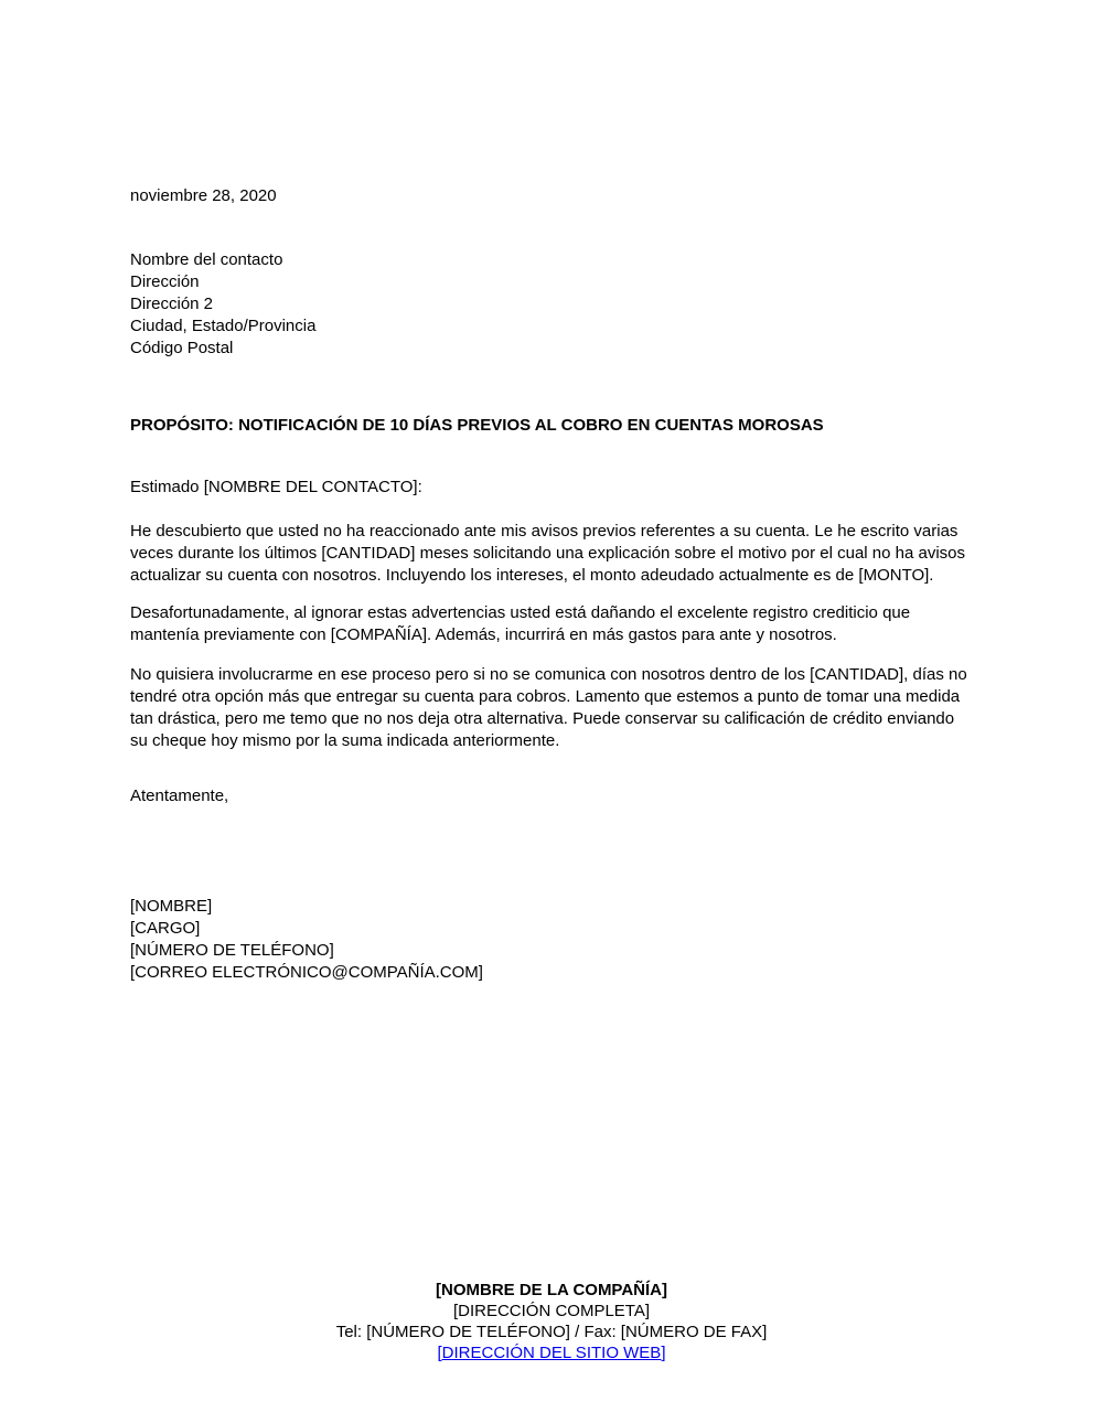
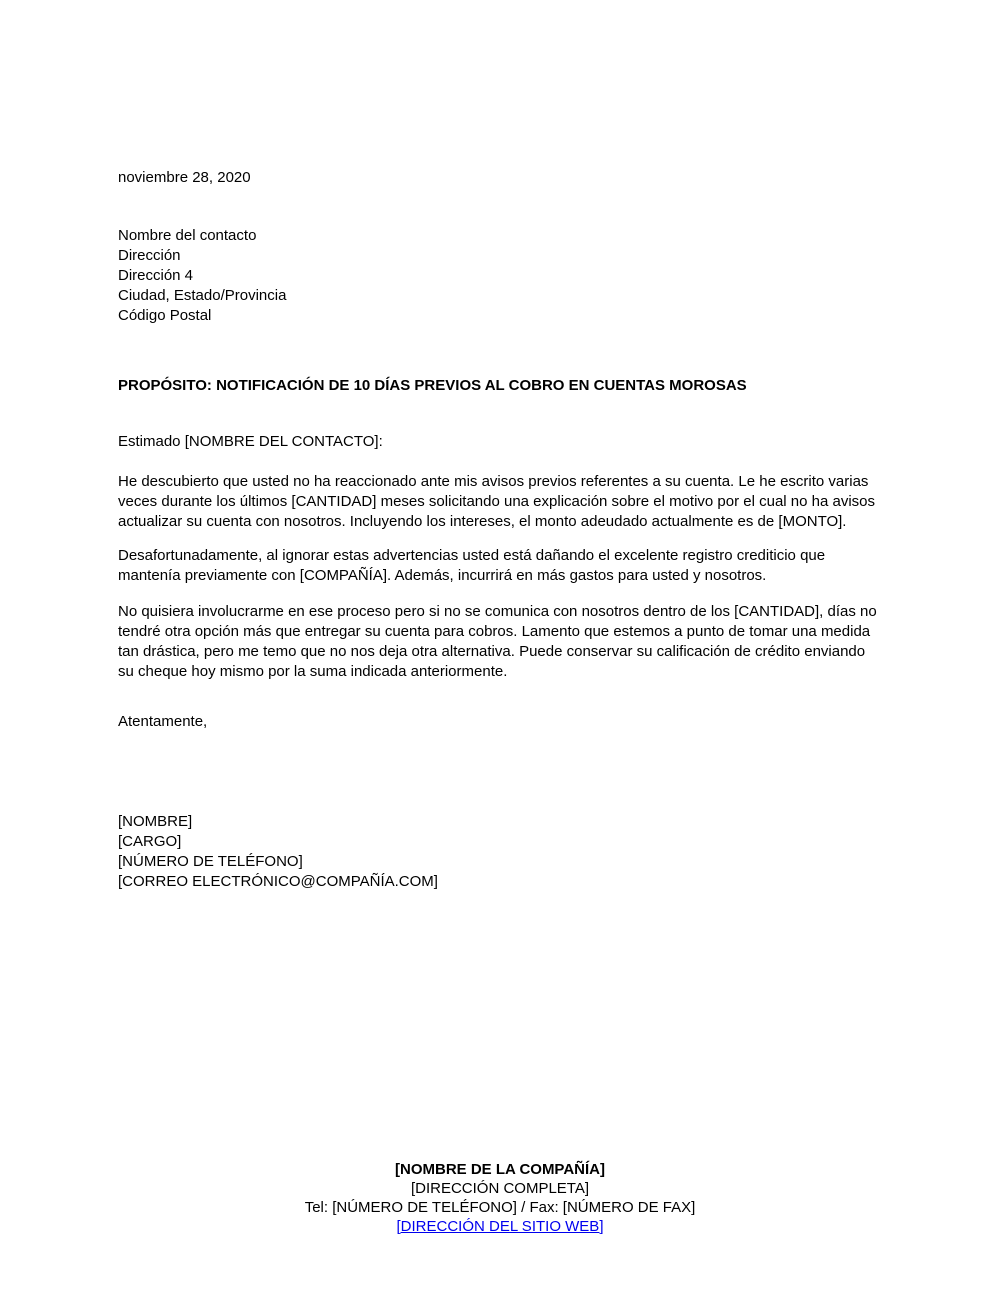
  noviembre 28, 2020
  Nombre del contacto
  Dirección
- Dirección 2
+ Dirección 4
  Ciudad, Estado/Provincia
  Código Postal
  PROPÓSITO: NOTIFICACIÓN DE 10 DÍAS PREVIOS AL COBRO EN CUENTAS MOROSAS
  Estimado [NOMBRE DEL CONTACTO]:
  He descubierto que usted no ha reaccionado ante mis avisos previos referentes a su cuenta. Le he escrito varias veces durante los últimos [CANTIDAD] meses solicitando una explicación sobre el motivo por el cual no ha avisos actualizar su cuenta con nosotros. Incluyendo los intereses, el monto adeudado actualmente es de [MONTO].
- Desafortunadamente, al ignorar estas advertencias usted está dañando el excelente registro crediticio que mantenía previamente con [COMPAÑÍA]. Además, incurrirá en más gastos para ante y nosotros.
+ Desafortunadamente, al ignorar estas advertencias usted está dañando el excelente registro crediticio que mantenía previamente con [COMPAÑÍA]. Además, incurrirá en más gastos para usted y nosotros.
  No quisiera involucrarme en ese proceso pero si no se comunica con nosotros dentro de los [CANTIDAD], días no tendré otra opción más que entregar su cuenta para cobros. Lamento que estemos a punto de tomar una medida tan drástica, pero me temo que no nos deja otra alternativa. Puede conservar su calificación de crédito enviando su cheque hoy mismo por la suma indicada anteriormente.
  Atentamente,
  [NOMBRE]
  [CARGO]
  [NÚMERO DE TELÉFONO]
  [CORREO ELECTRÓNICO@COMPAÑÍA.COM]
  [NOMBRE DE LA COMPAÑÍA]
  [DIRECCIÓN COMPLETA]
  Tel: [NÚMERO DE TELÉFONO] / Fax: [NÚMERO DE FAX]
  [DIRECCIÓN DEL SITIO WEB]
